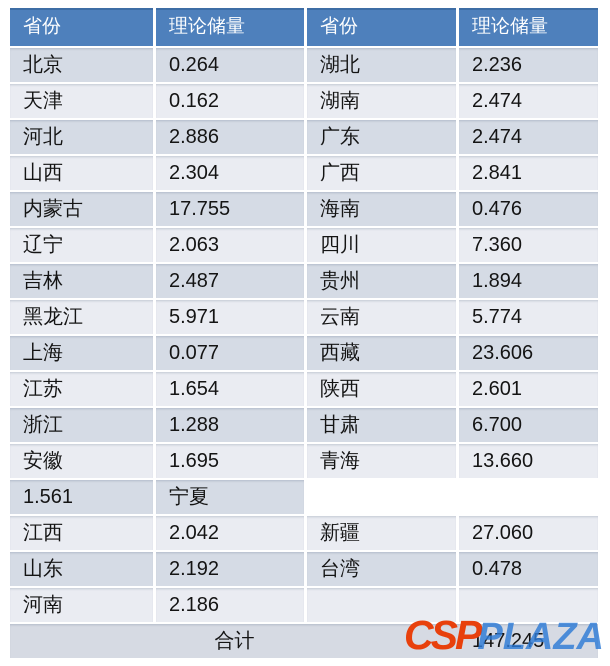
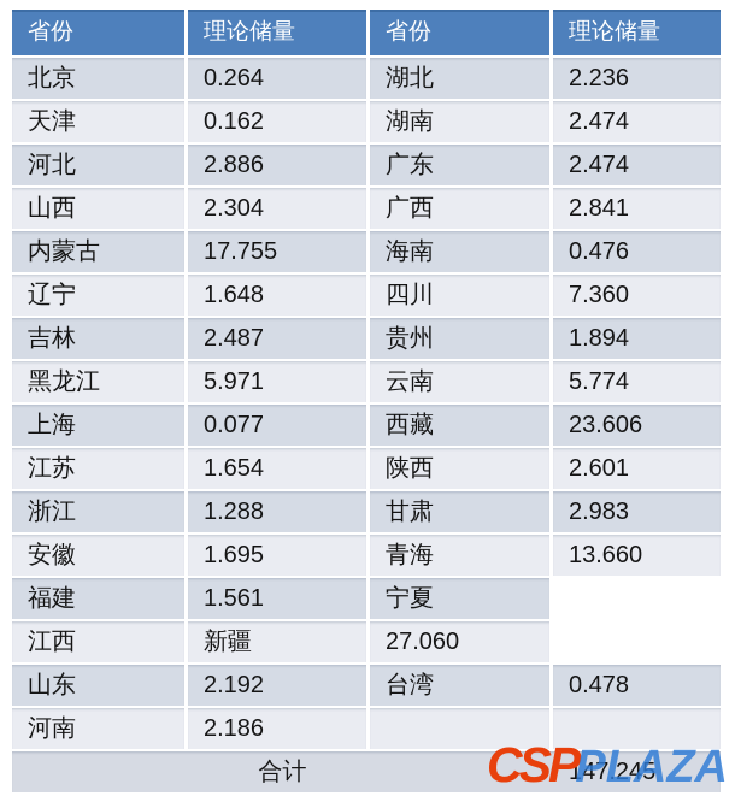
  省份
  理论储量
  省份
  理论储量
  北京
  0.264
  湖北
  2.236
  天津
  0.162
  湖南
  2.474
  河北
  2.886
  广东
  2.474
  山西
  2.304
  广西
  2.841
  内蒙古
  17.755
  海南
  0.476
  辽宁
- 2.063
+ 1.648
  四川
  7.360
  吉林
  2.487
  贵州
  1.894
  黑龙江
  5.971
  云南
  5.774
  上海
  0.077
  西藏
  23.606
  江苏
  1.654
  陕西
  2.601
  浙江
  1.288
  甘肃
- 6.700
+ 2.983
  安徽
  1.695
  青海
  13.660
+ 福建
  1.561
  宁夏
  江西
- 2.042
  新疆
  27.060
  山东
  2.192
  台湾
  0.478
  河南
  2.186
  合计
  147.245
  CSPPLAZA
